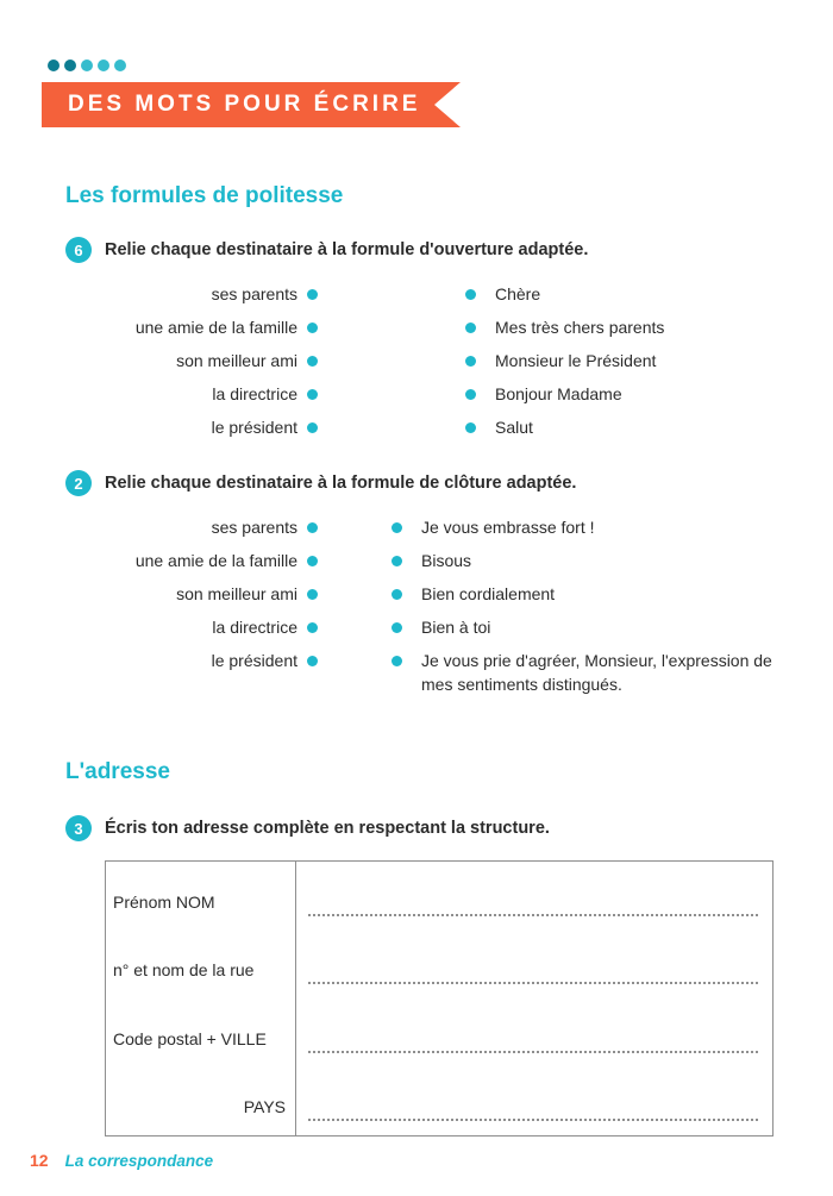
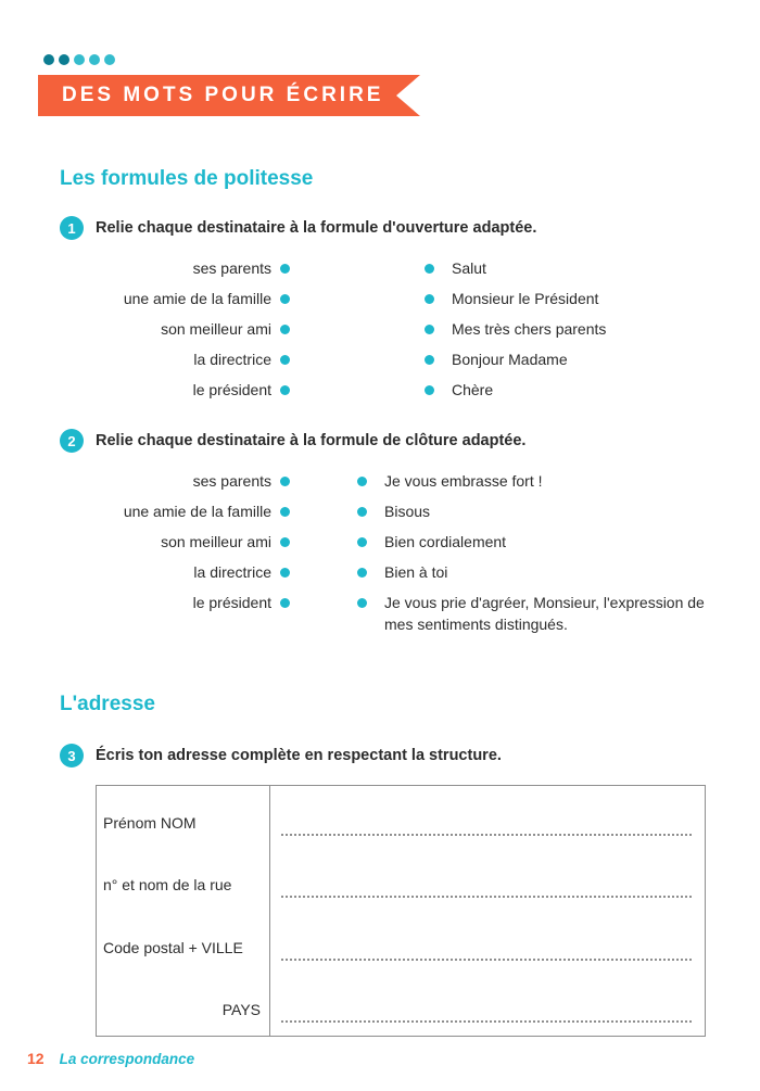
  DES MOTS POUR ÉCRIRE
  Les formules de politesse
- 6
+ 1
  Relie chaque destinataire à la formule d'ouverture adaptée.
  ses parents
- Chère
+ Salut
  une amie de la famille
- Mes très chers parents
+ Monsieur le Président
  son meilleur ami
- Monsieur le Président
+ Mes très chers parents
  la directrice
  Bonjour Madame
  le président
- Salut
+ Chère
  2
  Relie chaque destinataire à la formule de clôture adaptée.
  ses parents
  Je vous embrasse fort !
  une amie de la famille
  Bisous
  son meilleur ami
  Bien cordialement
  la directrice
  Bien à toi
  le président
  Je vous prie d'agréer, Monsieur, l'expression de mes sentiments distingués.
  L'adresse
  3
  Écris ton adresse complète en respectant la structure.
  Prénom NOM
  n° et nom de la rue
  Code postal + VILLE
  PAYS
  12
  La correspondance
